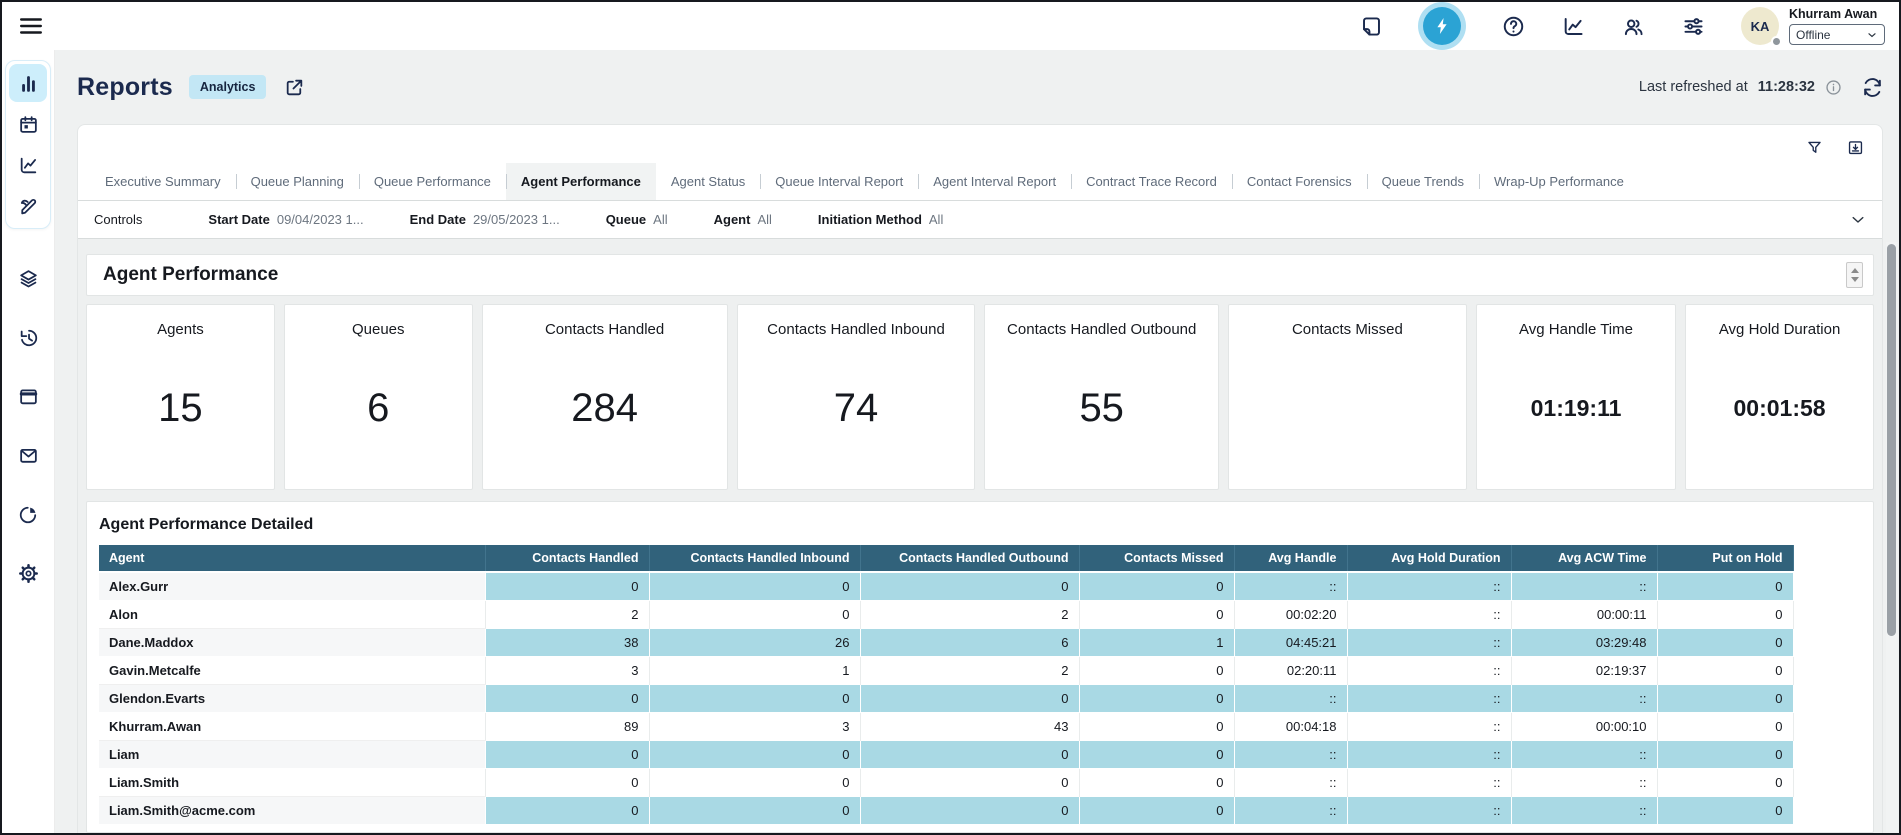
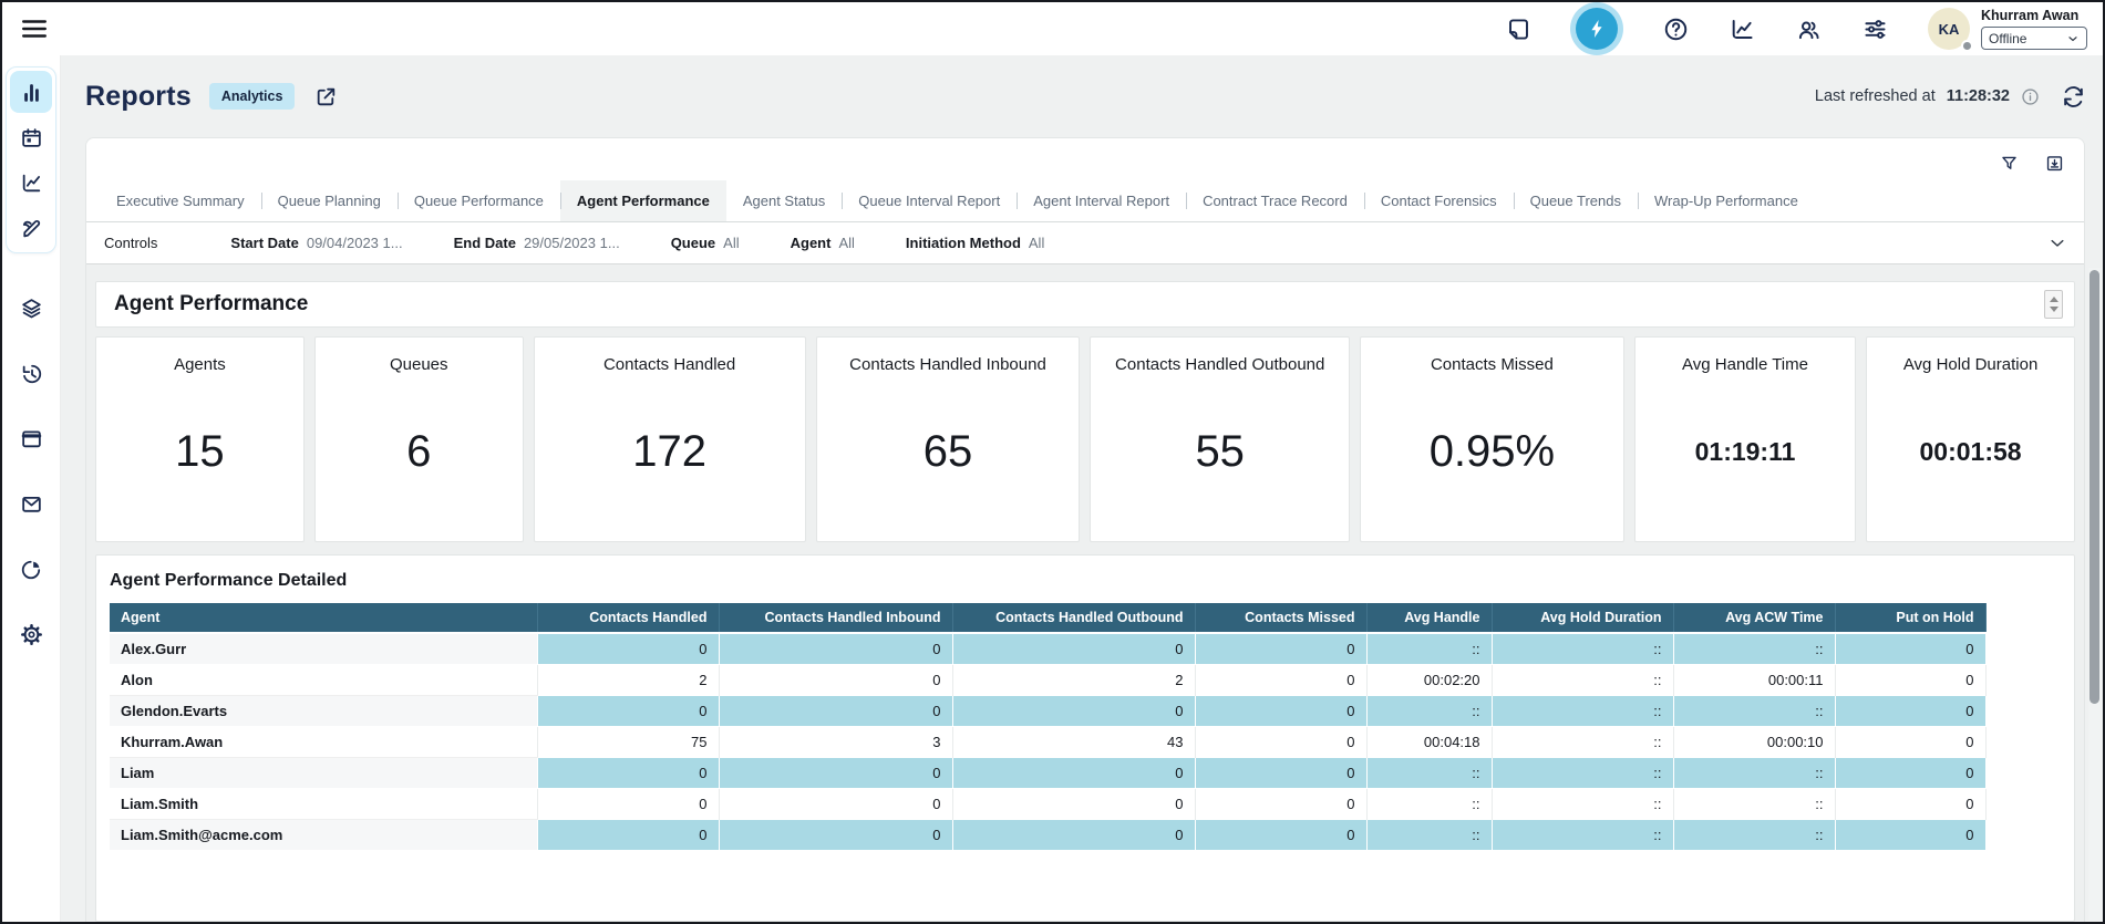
  KA
  Khurram Awan
  Offline
  Reports
  Analytics
  Last refreshed at
  11:28:32
  Executive Summary
  Queue Planning
  Queue Performance
  Agent Performance
  Agent Status
  Queue Interval Report
  Agent Interval Report
  Contract Trace Record
  Contact Forensics
  Queue Trends
  Wrap-Up Performance
  Controls
  Start Date
  09/04/2023 1...
  End Date
  29/05/2023 1...
  Queue
  All
  Agent
  All
  Initiation Method
  All
  Agent Performance
  Agents
  15
  Queues
  6
  Contacts Handled
- 284
+ 172
  Contacts Handled Inbound
- 74
+ 65
  Contacts Handled Outbound
  55
  Contacts Missed
+ 0.95%
  Avg Handle Time
  01:19:11
  Avg Hold Duration
  00:01:58
  Agent Performance Detailed
  Agent	Contacts Handled	Contacts Handled Inbound	Contacts Handled Outbound	Contacts Missed	Avg Handle	Avg Hold Duration	Avg ACW Time	Put on Hold
  Alex.Gurr	0	0	0	0	::	::	::	0
  Alon	2	0	2	0	00:02:20	::	00:00:11	0
- Dane.Maddox	38	26	6	1	04:45:21	::	03:29:48	0
- Gavin.Metcalfe	3	1	2	0	02:20:11	::	02:19:37	0
  Glendon.Evarts	0	0	0	0	::	::	::	0
- Khurram.Awan	89	3	43	0	00:04:18	::	00:00:10	0
+ Khurram.Awan	75	3	43	0	00:04:18	::	00:00:10	0
  Liam	0	0	0	0	::	::	::	0
  Liam.Smith	0	0	0	0	::	::	::	0
  Liam.Smith@acme.com	0	0	0	0	::	::	::	0
